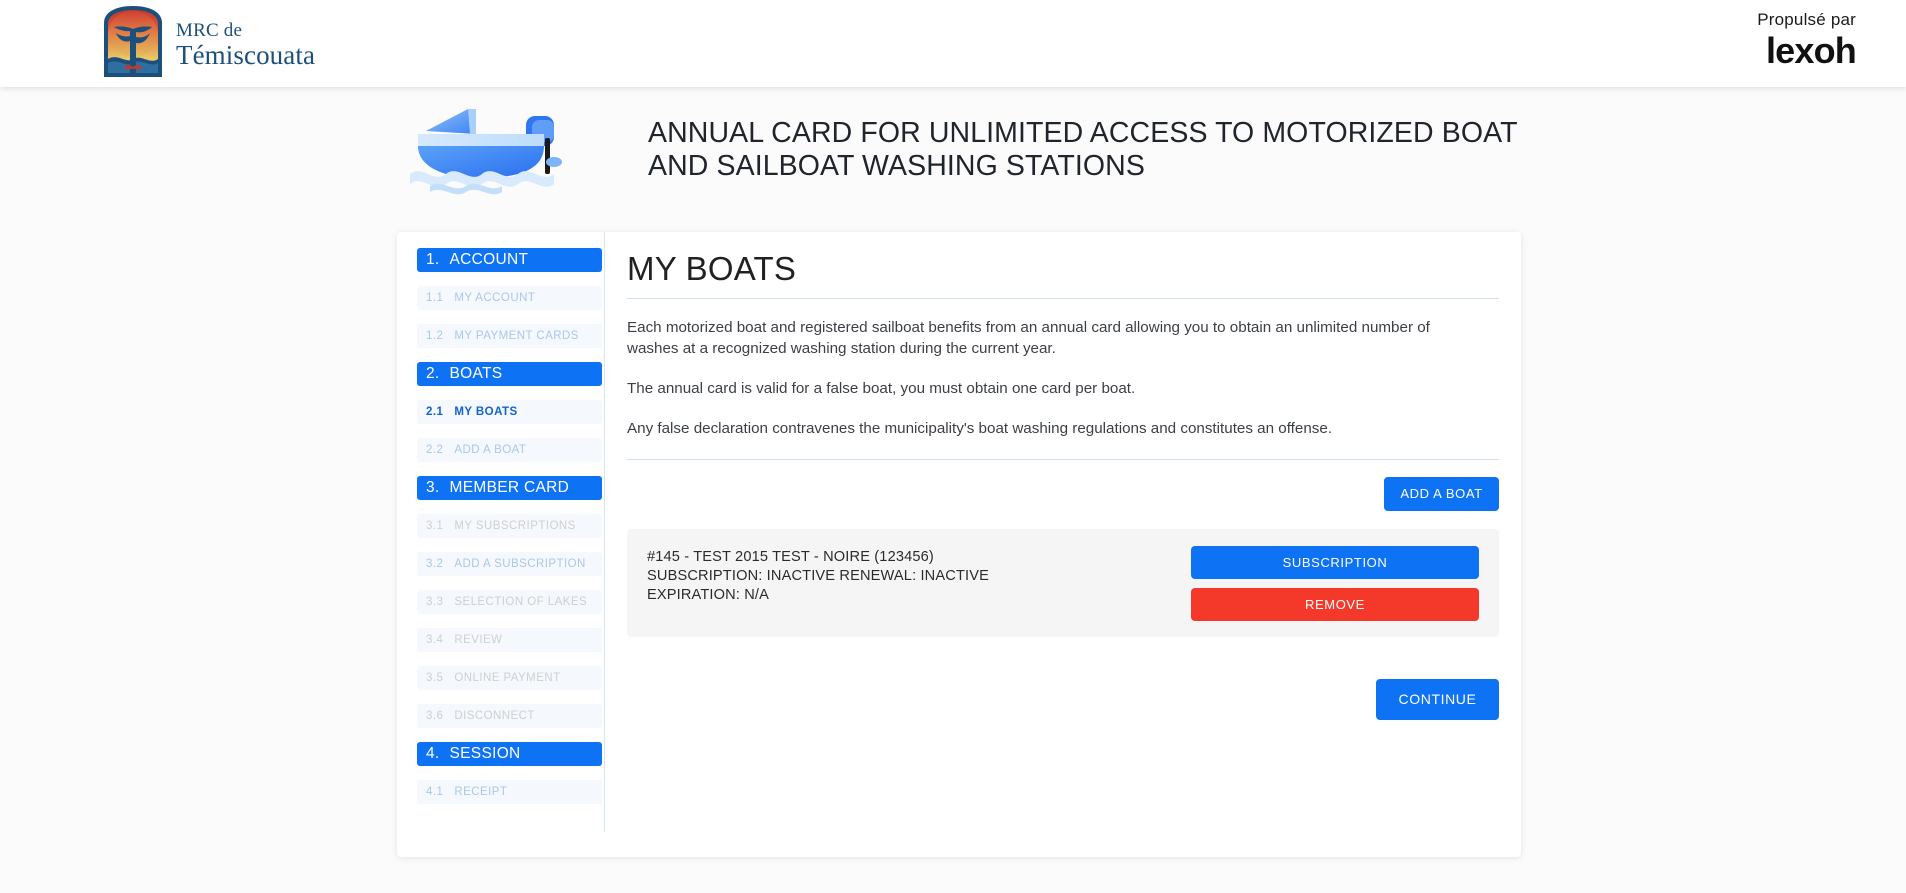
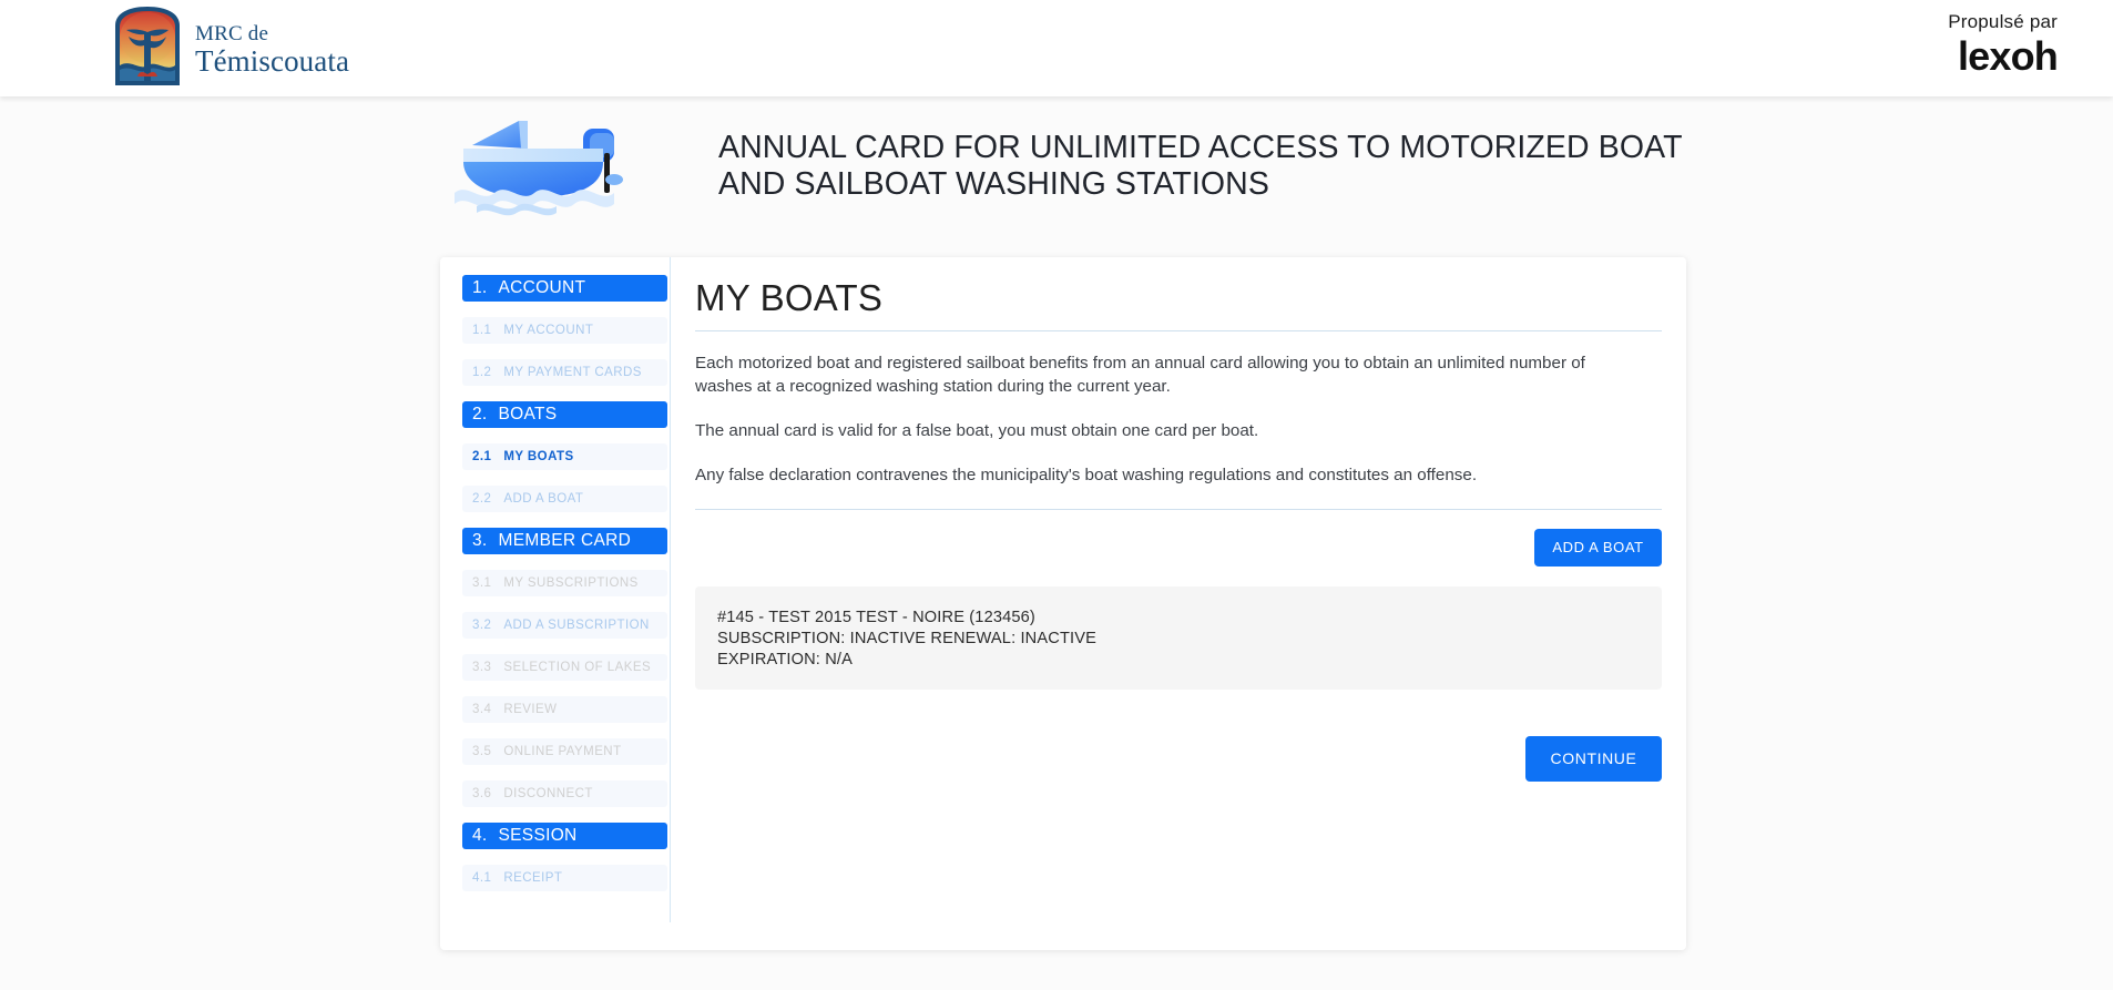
  MRC de
  Témiscouata
  Propulsé par
  lexoh
  ANNUAL CARD FOR UNLIMITED ACCESS TO MOTORIZED BOAT AND SAILBOAT WASHING STATIONS
  1.
  ACCOUNT
  1.1
  MY ACCOUNT
  1.2
  MY PAYMENT CARDS
  2.
  BOATS
  2.1
  MY BOATS
  2.2
  ADD A BOAT
  3.
  MEMBER CARD
  3.1
  MY SUBSCRIPTIONS
  3.2
  ADD A SUBSCRIPTION
  3.3
  SELECTION OF LAKES
  3.4
  REVIEW
  3.5
  ONLINE PAYMENT
  3.6
  DISCONNECT
  4.
  SESSION
  4.1
  RECEIPT
  MY BOATS
  Each motorized boat and registered sailboat benefits from an annual card allowing you to obtain an unlimited number of washes at a recognized washing station during the current year.
  The annual card is valid for a false boat, you must obtain one card per boat.
  Any false declaration contravenes the municipality's boat washing regulations and constitutes an offense.
  ADD A BOAT
  #145 - TEST 2015 TEST - NOIRE (123456)
  SUBSCRIPTION: INACTIVE RENEWAL: INACTIVE
  EXPIRATION: N/A
- SUBSCRIPTION
- REMOVE
  CONTINUE
